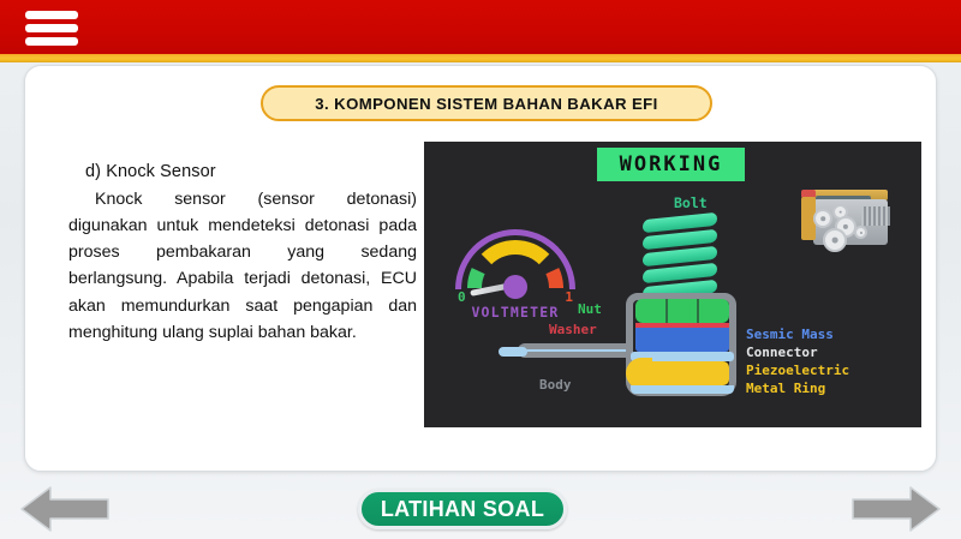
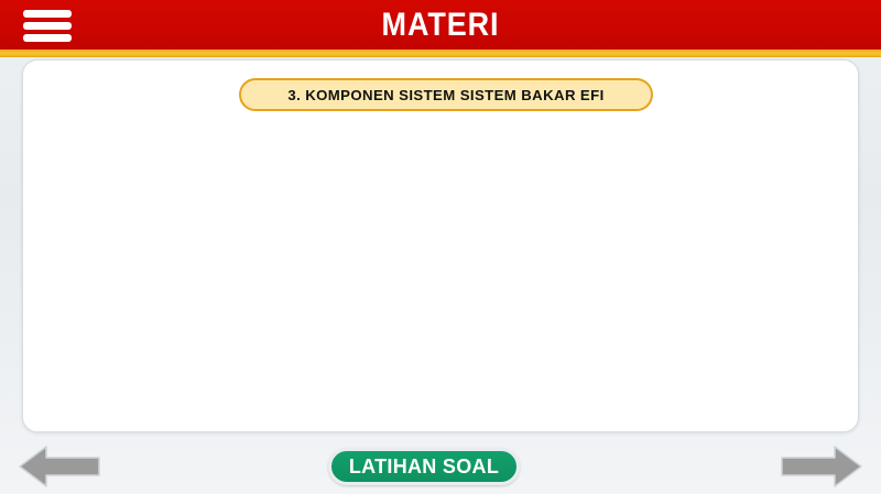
+ MATERI
- 3. KOMPONEN SISTEM BAHAN BAKAR EFI
+ 3. KOMPONEN SISTEM SISTEM BAKAR EFI
- d) Knock Sensor
- Knock sensor (sensor detonasi) digunakan untuk mendeteksi detonasi pada proses pembakaran yang sedang berlangsung. Apabila terjadi detonasi, ECU akan memundurkan saat pengapian dan menghitung ulang suplai bahan bakar.
- WORKING
- 0
- 1
- VOLTMETER
- Bolt
- Nut
- Washer
- Body
- Sesmic Mass
- Connector
- Piezoelectric
- Metal Ring
  LATIHAN SOAL
